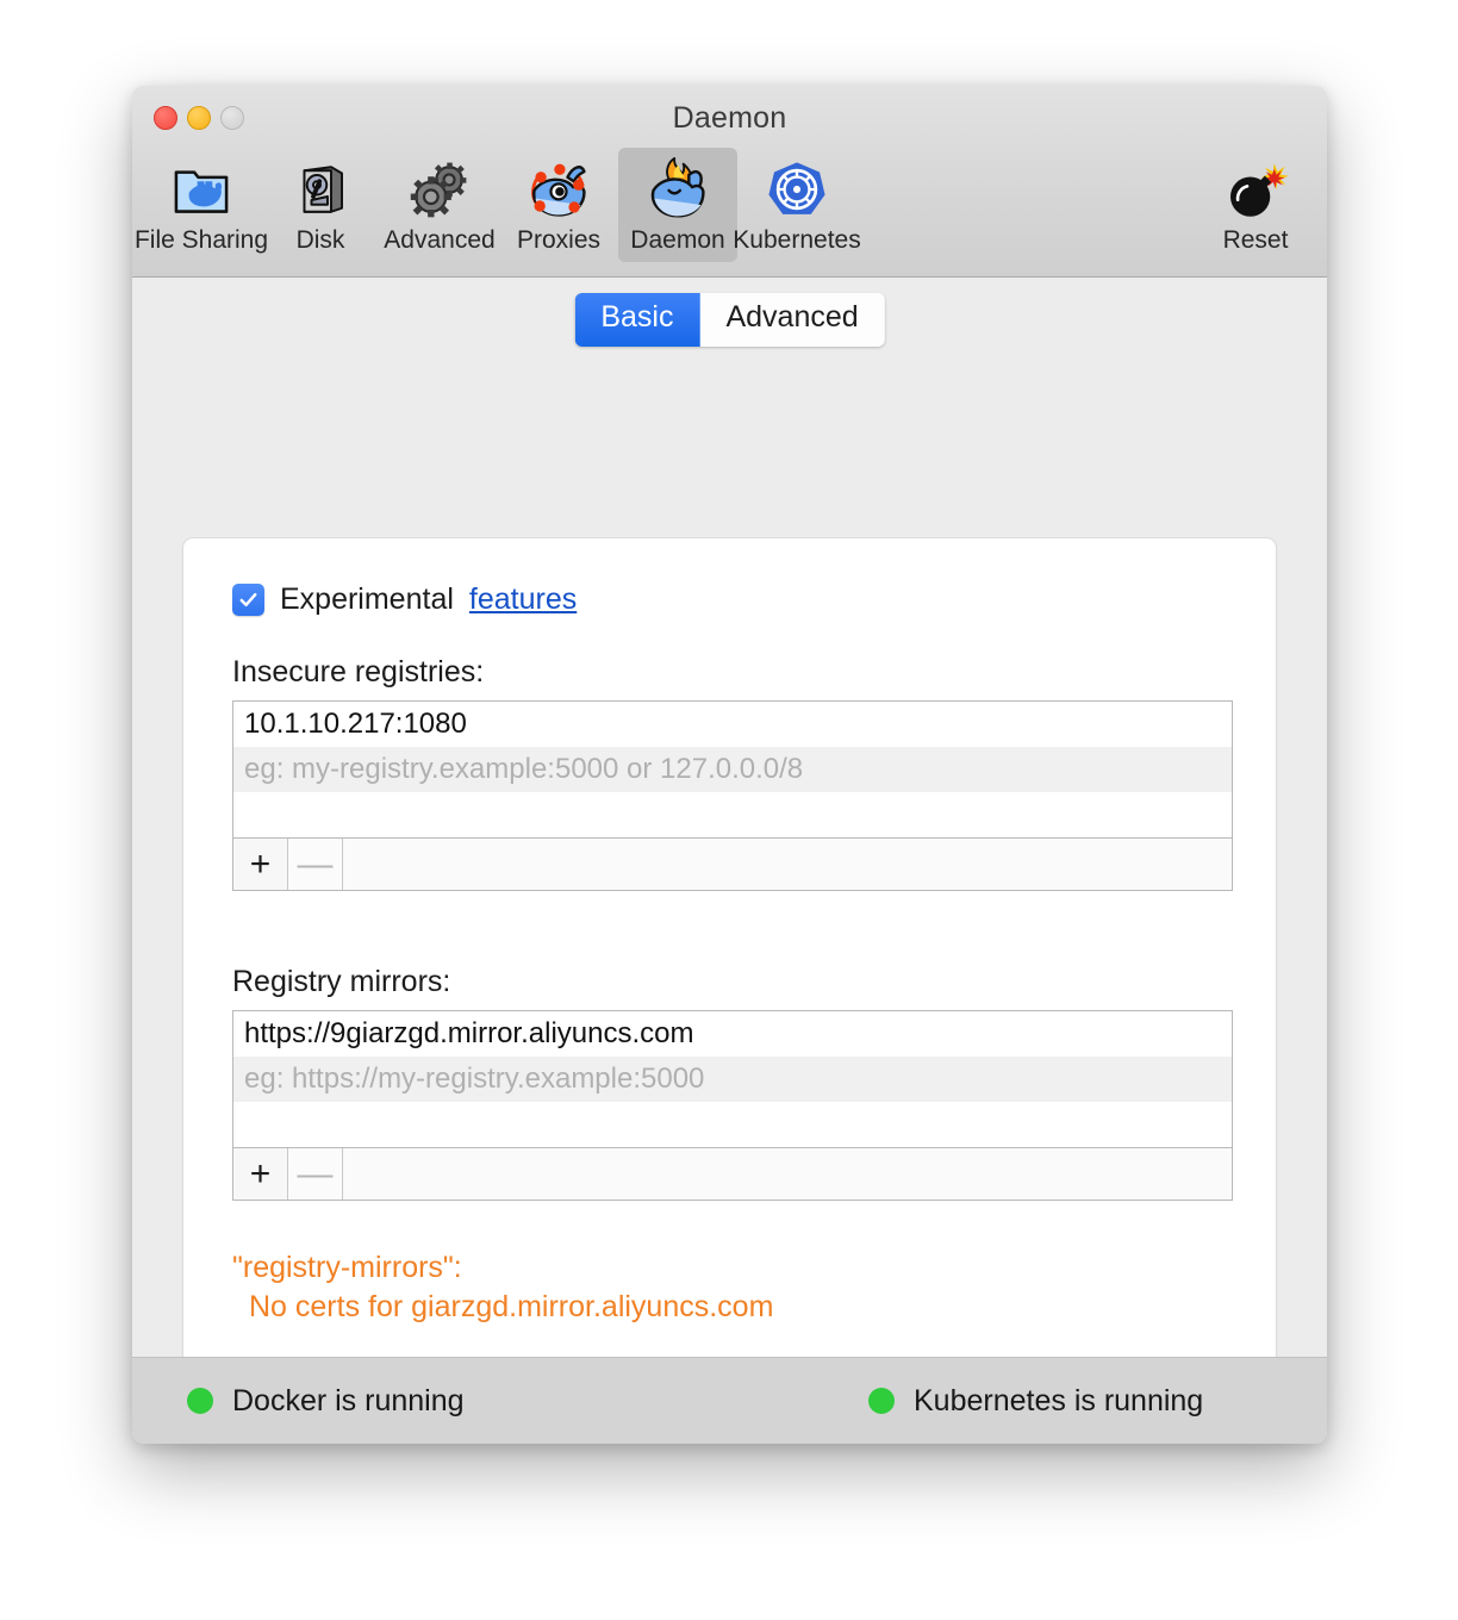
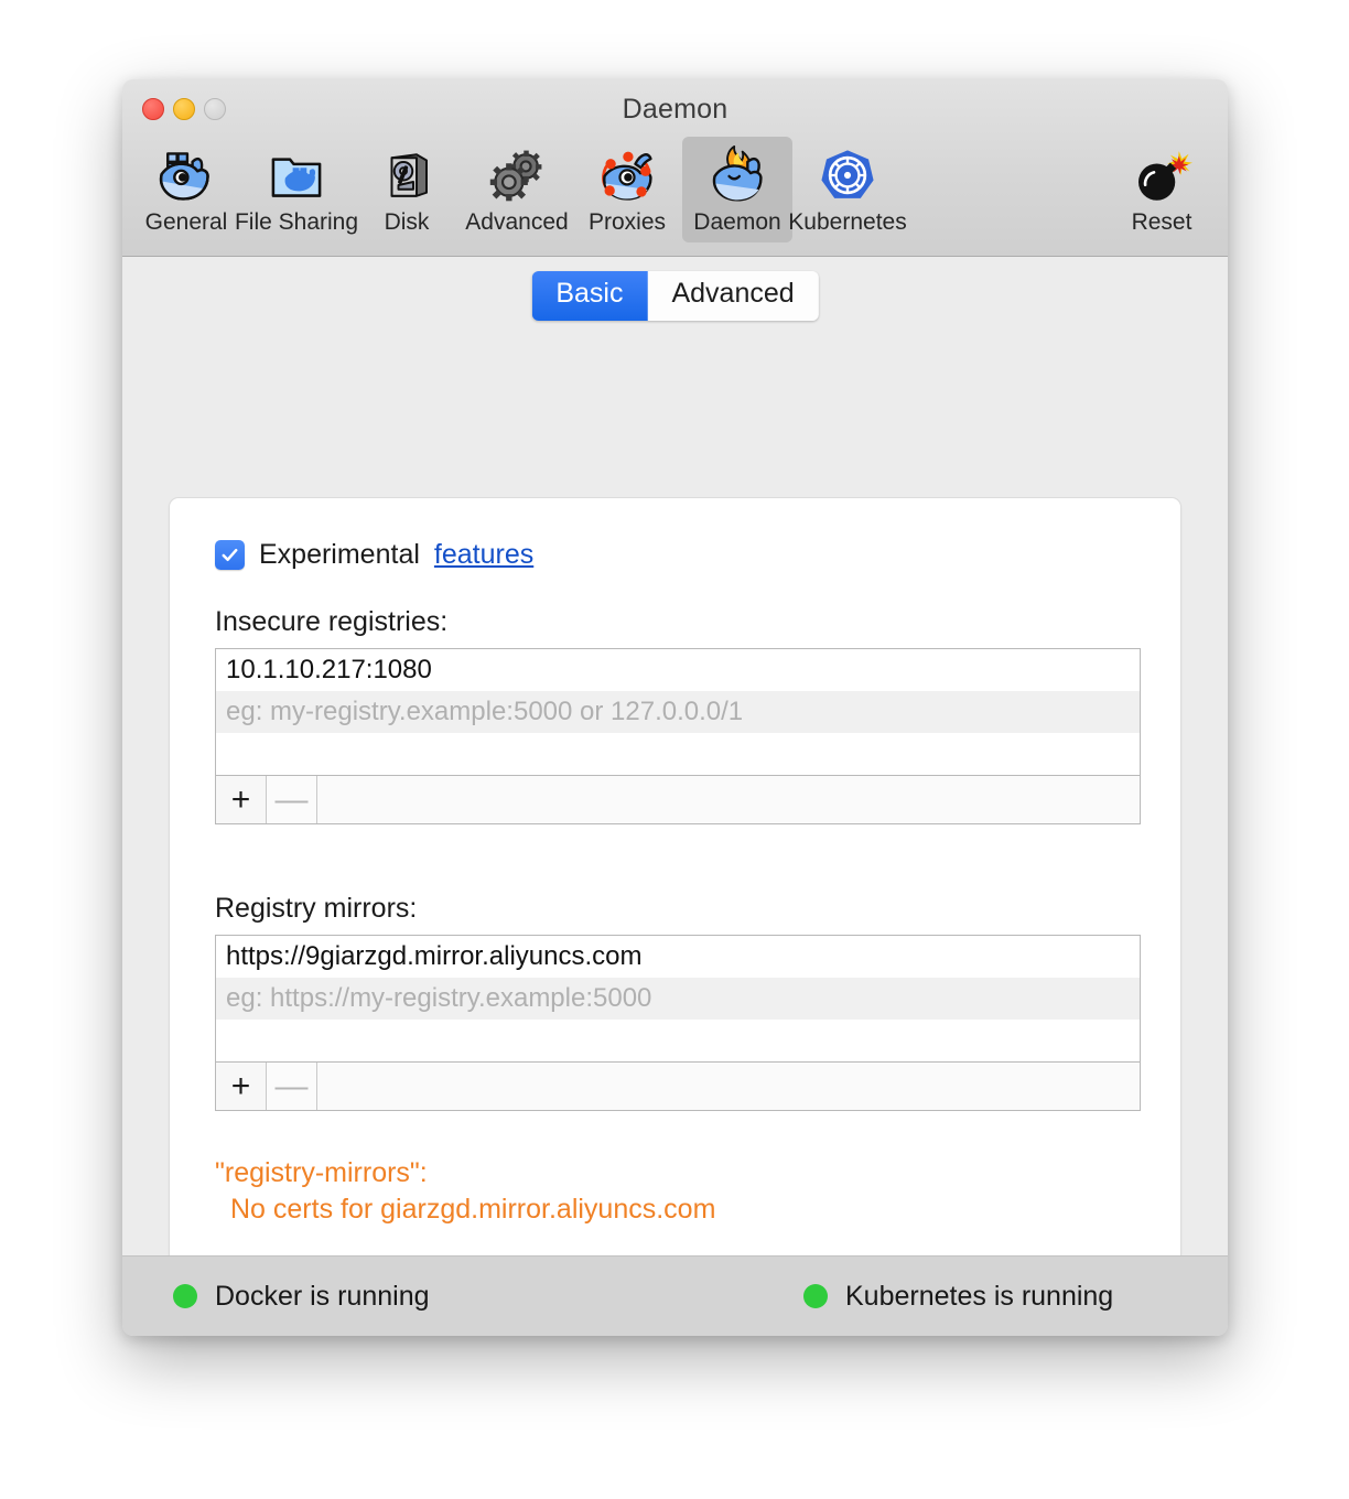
  Daemon
+ General
  File Sharing
  Disk
  Advanced
  Proxies
  Daemon
  Kubernetes
  Reset
  Basic
  Advanced
  Experimental
  features
  Insecure registries:
  10.1.10.217:1080
- eg: my-registry.example:5000 or 127.0.0.0/8
+ eg: my-registry.example:5000 or 127.0.0.0/1
  +
  —
  Registry mirrors:
  https://9giarzgd.mirror.aliyuncs.com
  eg: https://my-registry.example:5000
  +
  —
  "registry-mirrors":
  No certs for giarzgd.mirror.aliyuncs.com
  Docker is running
  Kubernetes is running
